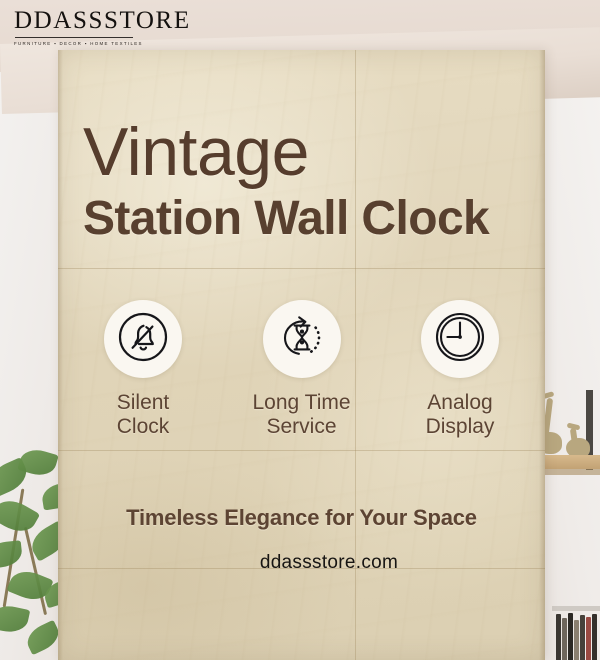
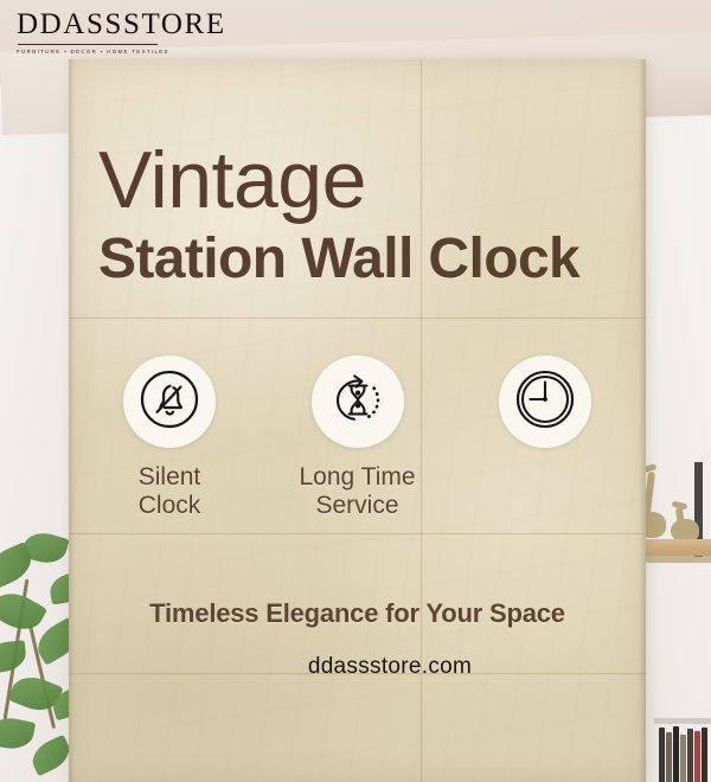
  DDASSSTORE
  Vintage
  Station Wall Clock
  Silent
  Clock
  Long Time
  Service
- Analog
- Display
  Timeless Elegance for Your Space
  ddassstore.com
